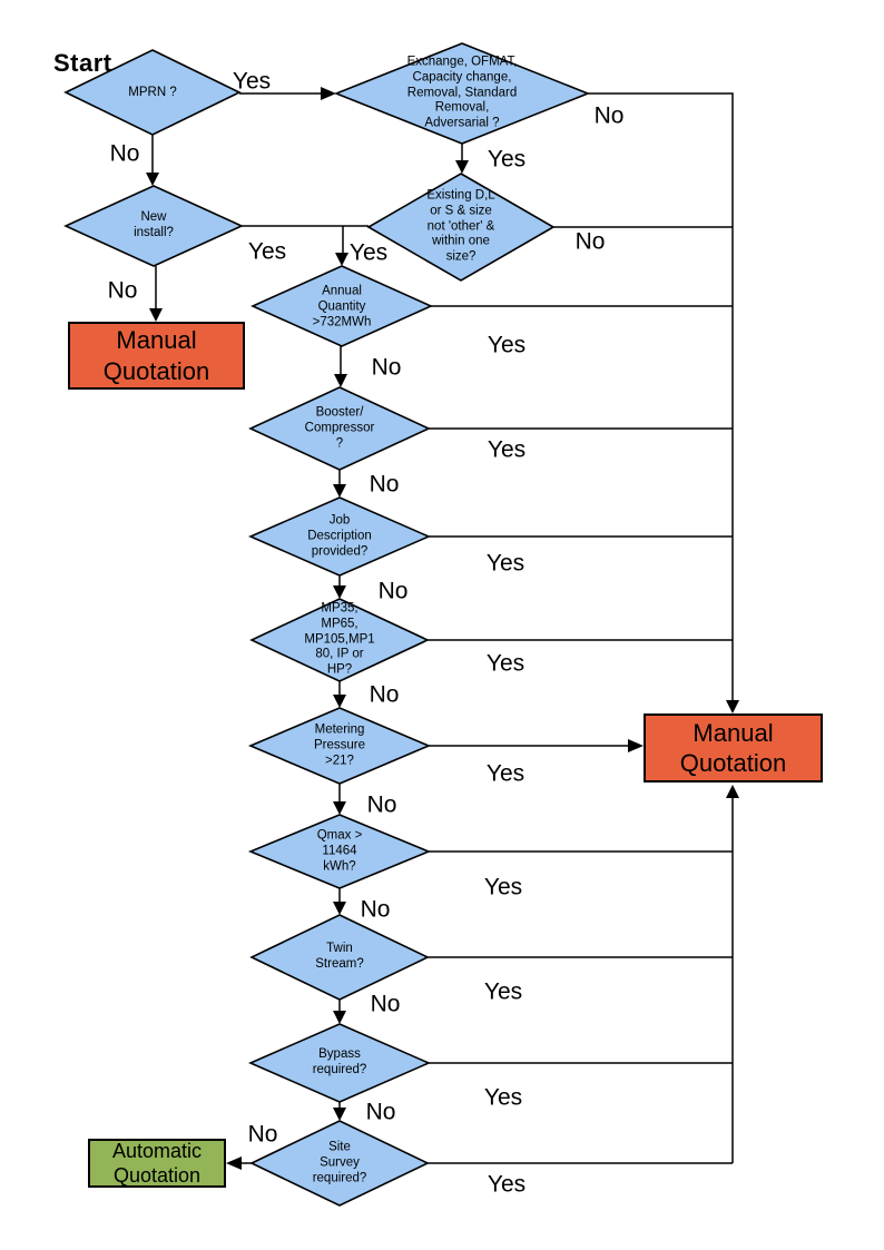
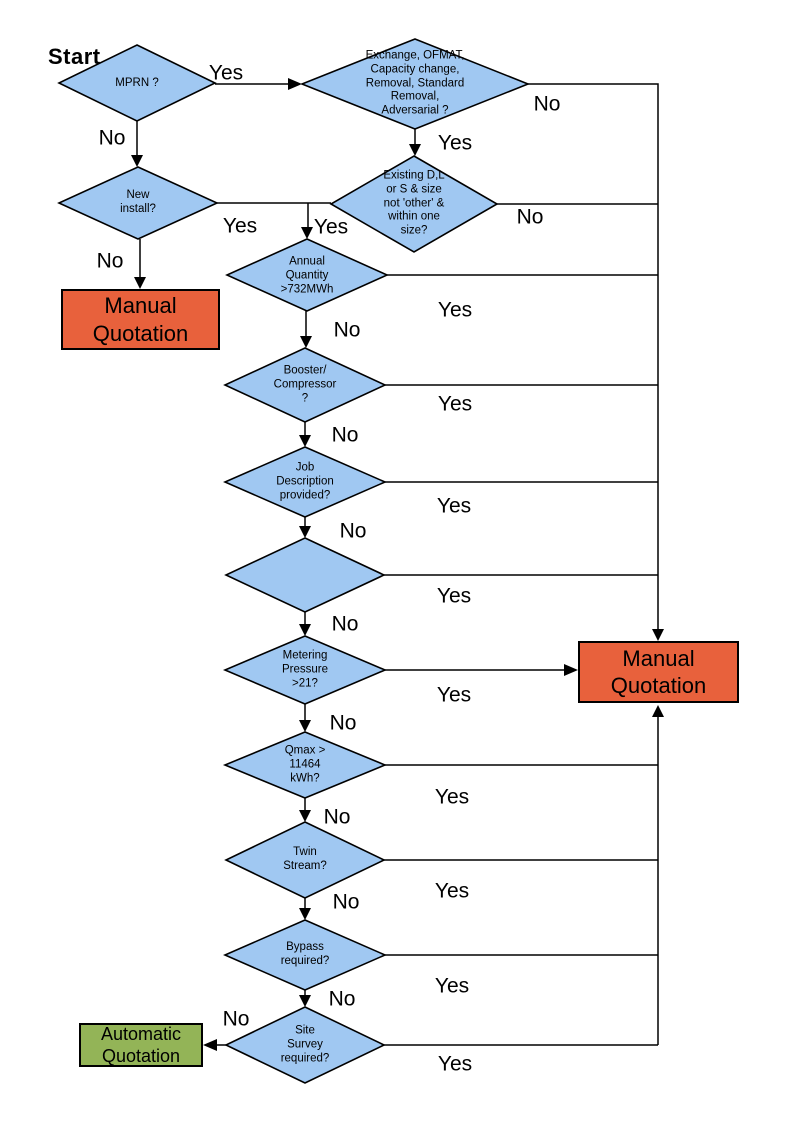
  Manual
  Quotation
  Manual
  Quotation
  Automatic
  Quotation
  Start
  MPRN ?
  Exchange, OFMAT,
  Capacity change,
  Removal, Standard
  Removal,
  Adversarial ?
  New
  install?
  Existing D,L
  or S & size
  not 'other' &
  within one
  size?
  Annual
  Quantity
  >732MWh
  Booster/
  Compressor
  ?
  Job
  Description
  provided?
- MP35,
- MP65,
- MP105,MP1
- 80, IP or
- HP?
  Metering
  Pressure
  >21?
  Qmax >
  11464
  kWh?
  Twin
  Stream?
  Bypass
  required?
  Site
  Survey
  required?
  Yes
  No
  No
  Yes
  Yes
  Yes
  No
  No
  Yes
  No
  Yes
  No
  Yes
  No
  Yes
  No
  Yes
  No
  Yes
  No
  Yes
  No
  Yes
  No
  Yes
  No
